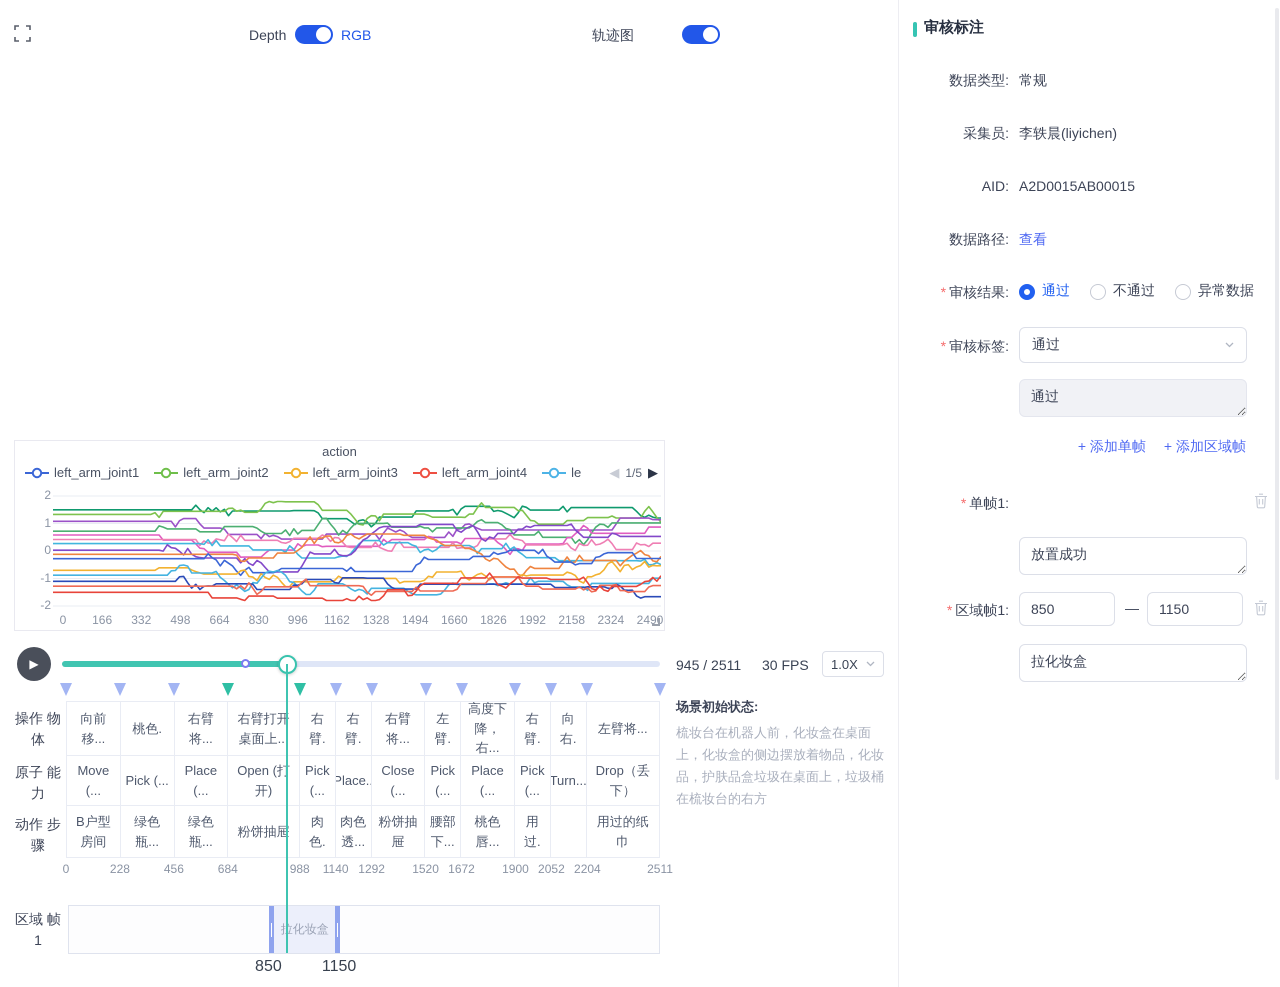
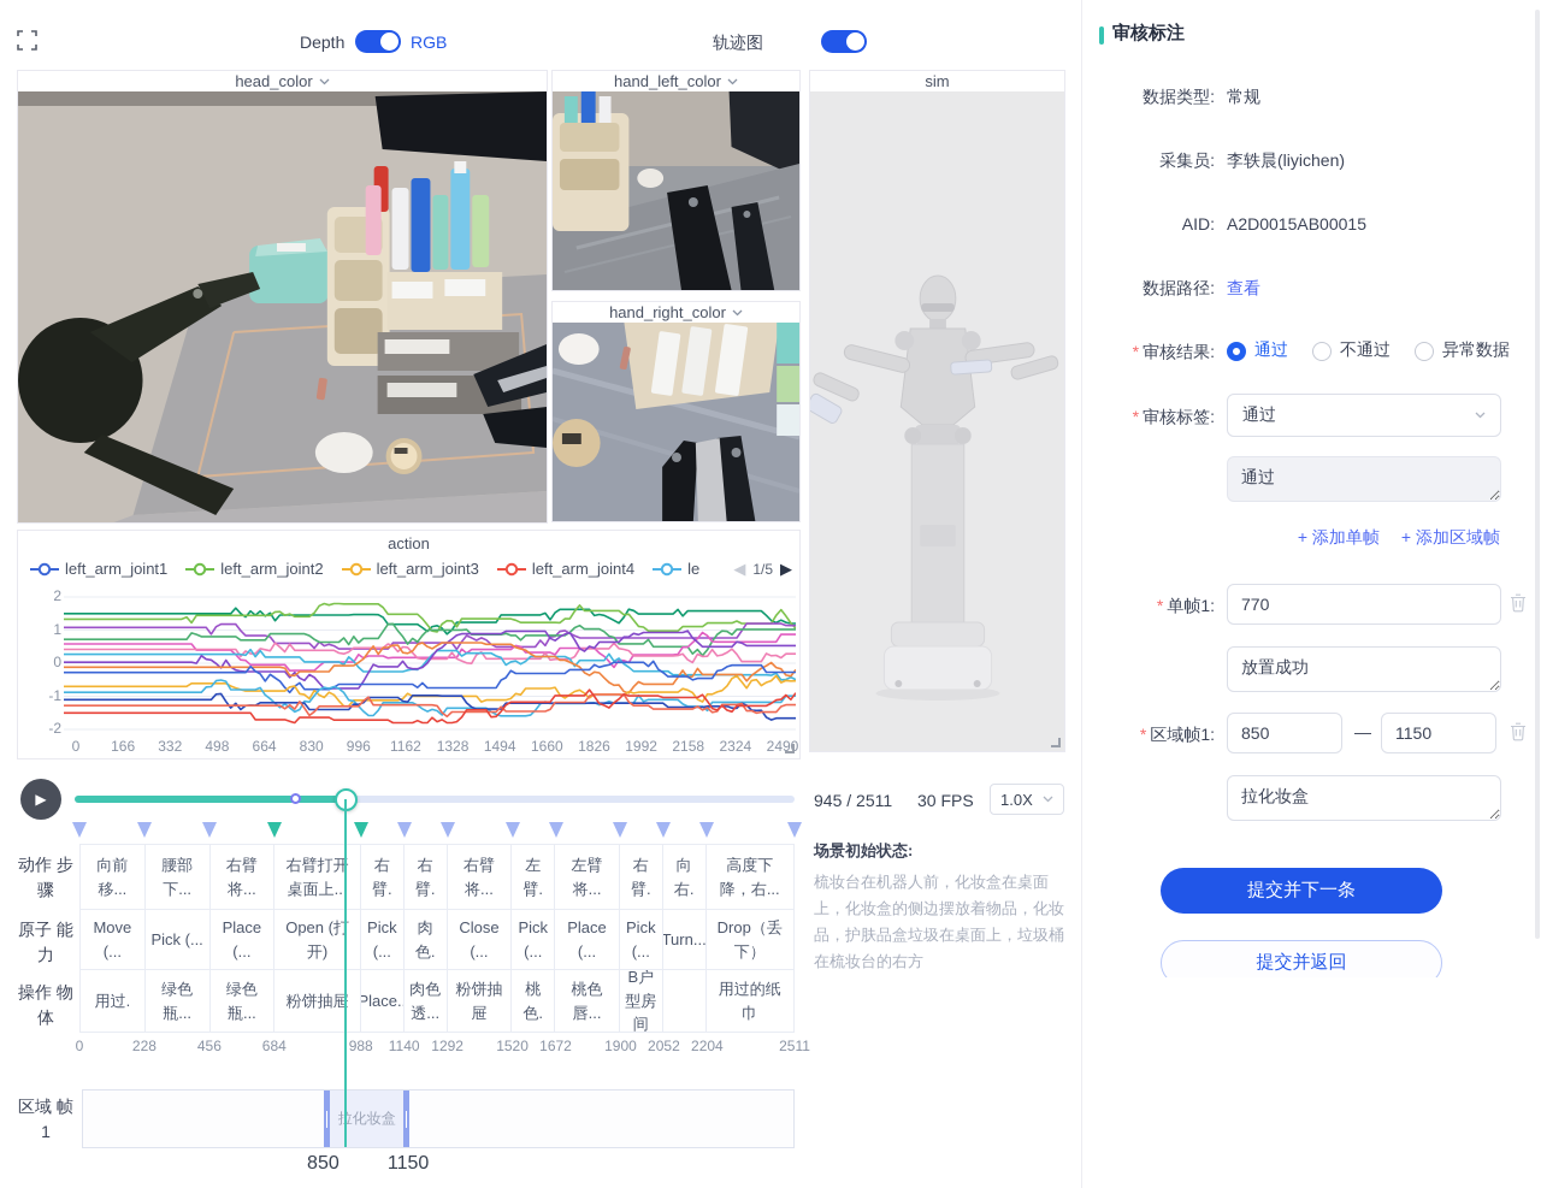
  Depth
  RGB
  轨迹图
+ head_color
+ hand_left_color
+ hand_right_color
+ sim
  action
  left_arm_joint1
  left_arm_joint2
  left_arm_joint3
  left_arm_joint4
  le
  ◀
  1/5
  ▶
  2
  1
  0
  -1
  -2
  0
  166
  332
  498
  664
  830
  996
  1162
  1328
  1494
  1660
  1826
  1992
  2158
  2324
  2490
  ▶
  945 / 2511
  30 FPS
  1.0X
- 操作 物体
+ 动作 步骤
  原子 能力
- 动作 步骤
+ 操作 物体
  向前移...
- 桃色.
+ 腰部下...
  右臂将...
  右臂打开桌面上..
  右臂.
  右臂.
  右臂将...
  左臂.
- 高度下降，右...
+ 左臂将...
  右臂.
  向右.
- 左臂将...
+ 高度下降，右...
  Move (...
  Pick (...
  Place (...
  Open (打开)
  Pick (...
- Place..
+ 肉色.
  Close (...
  Pick (...
  Place (...
  Pick (...
  Turn...
  Drop（丢下）
- B户型房间
+ 用过.
  绿色瓶...
  绿色瓶...
  粉饼抽屉
- 肉色.
+ Place..
  肉色透...
  粉饼抽屉
- 腰部下...
+ 桃色.
  桃色唇...
- 用过.
+ B户型房间
  用过的纸巾
  0
  228
  456
  684
  988
  1140
  1292
  1520
  1672
  1900
  2052
  2204
  2511
  区域 帧1
  化妆盒
  850
  1150
  场景初始状态:
  梳妆台在机器人前，化妆盒在桌面上，化妆盒的侧边摆放着物品，化妆品，护肤品盒垃圾在桌面上，垃圾桶在梳妆台的右方
  审核标注
  数据类型:
  常规
  采集员:
  李轶晨(liyichen)
  AID:
  A2D0015AB00015
  数据路径:
  查看
  * 审核结果:
  通过
  不通过
  异常数据
  * 审核标签:
  通过
  通过
  + 添加单帧
  + 添加区域帧
  * 单帧1:
+ 770
  放置成功
  * 区域帧1:
  850
  —
  1150
  拉化妆盒
+ 提交并下一条
+ 提交并返回
